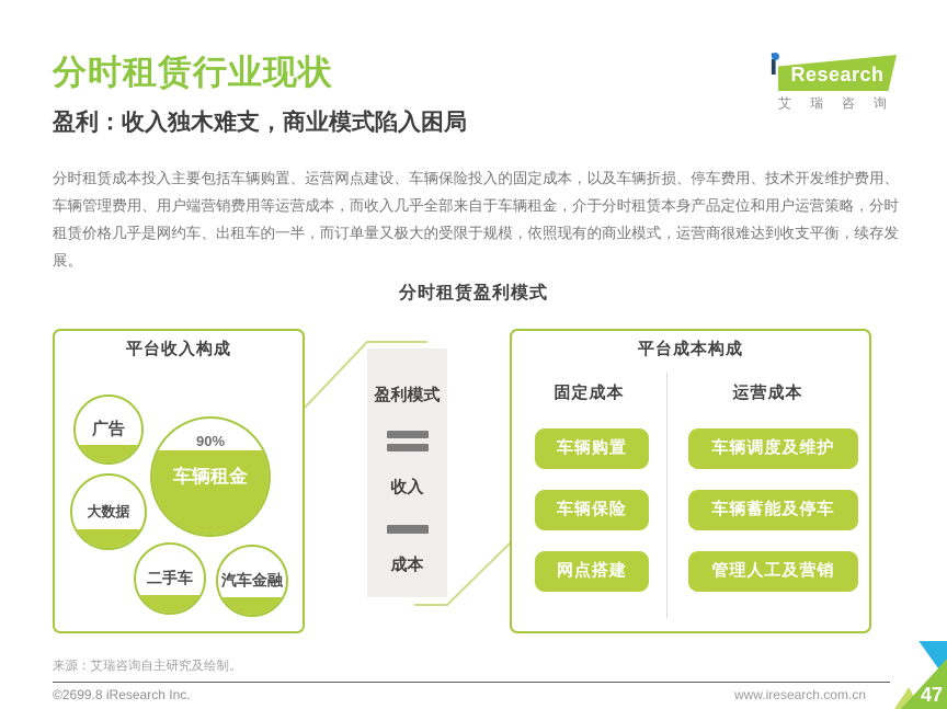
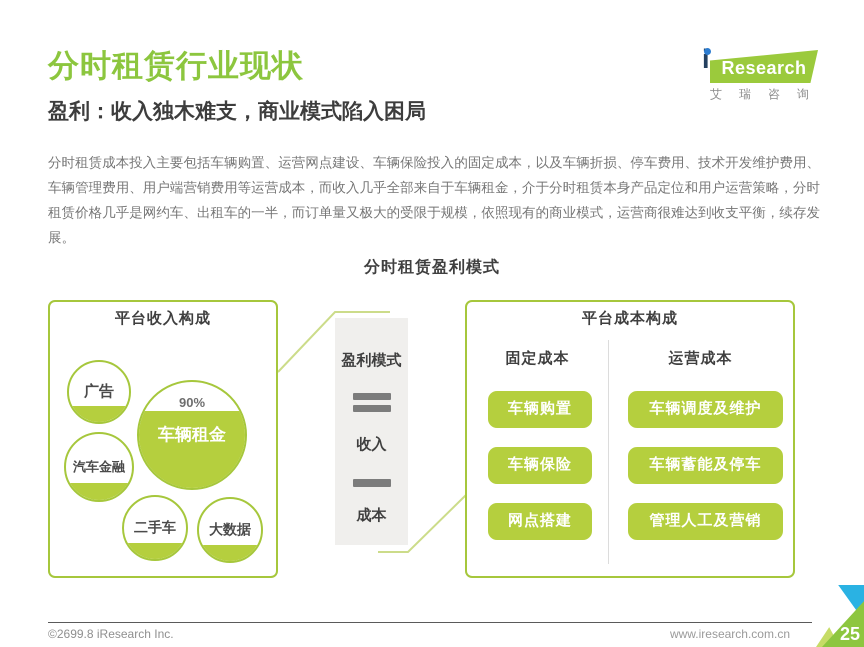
  分时租赁行业现状
  盈利：收入独木难支，商业模式陷入困局
  Research
  i
  艾瑞咨询
  分时租赁成本投入主要包括车辆购置、运营网点建设、车辆保险投入的固定成本，以及车辆折损、停车费用、技术开发维护费用、车辆管理费用、用户端营销费用等运营成本，而收入几乎全部来自于车辆租金，介于分时租赁本身产品定位和用户运营策略，分时租赁价格几乎是网约车、出租车的一半，而订单量又极大的受限于规模，依照现有的商业模式，运营商很难达到收支平衡，续存发展。
  分时租赁盈利模式
  平台收入构成
  广告
  90%
  车辆租金
- 大数据
+ 汽车金融
  二手车
- 汽车金融
+ 大数据
  盈利模式
  收入
  成本
  平台成本构成
  固定成本
  运营成本
  车辆购置
  车辆保险
  网点搭建
  车辆调度及维护
  车辆蓄能及停车
  管理人工及营销
- 来源：艾瑞咨询自主研究及绘制。
  ©2699.8 iResearch Inc.
  www.iresearch.com.cn
- 47
+ 25
